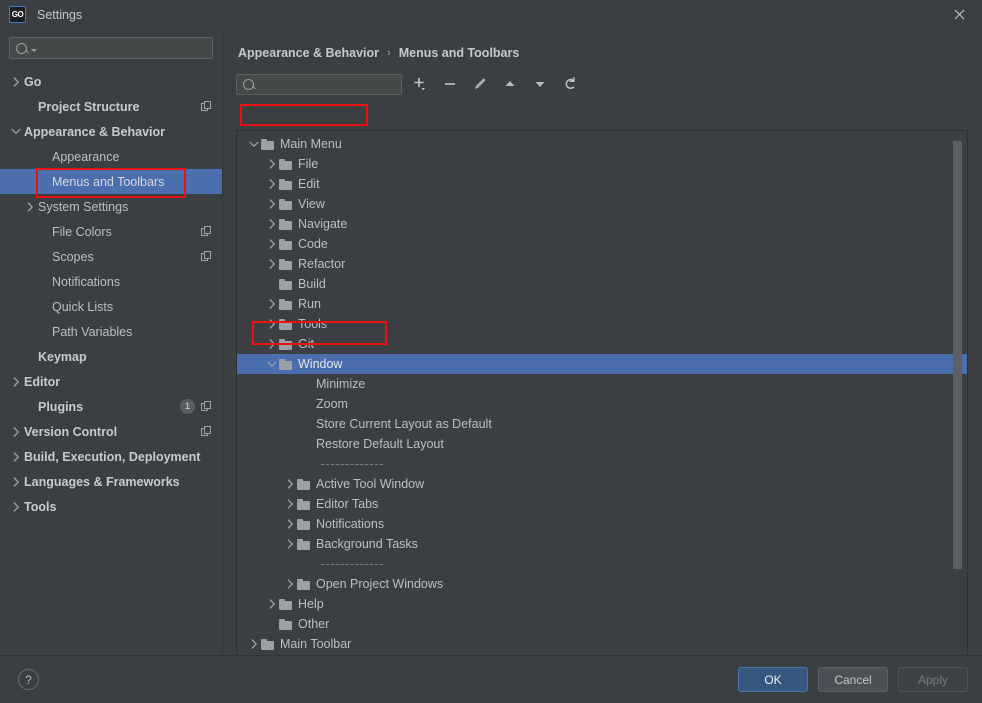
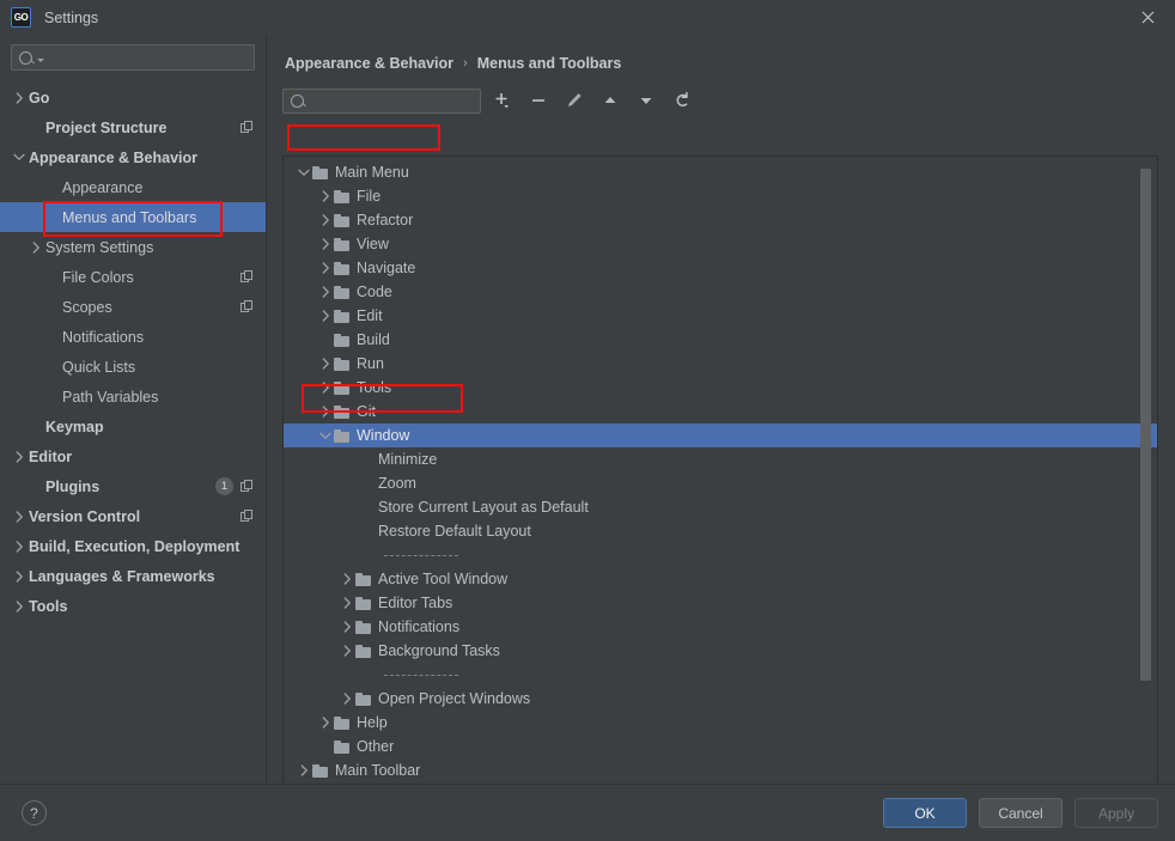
  GO
  Settings
  Go
  Project Structure
  Appearance & Behavior
  Appearance
  Menus and Toolbars
  System Settings
  File Colors
  Scopes
  Notifications
  Quick Lists
  Path Variables
  Keymap
  Editor
  Plugins
  1
  Version Control
  Build, Execution, Deployment
  Languages & Frameworks
  Tools
  Appearance & Behavior
  ›
  Menus and Toolbars
  Main Menu
  File
- Edit
+ Refactor
  View
  Navigate
  Code
- Refactor
+ Edit
  Build
  Run
  Tools
  Git
  Window
  Minimize
  Zoom
  Store Current Layout as Default
  Restore Default Layout
  Active Tool Window
  Editor Tabs
  Notifications
  Background Tasks
  Open Project Windows
  Help
  Other
  Main Toolbar
  ?
  OK
  Cancel
  Apply
